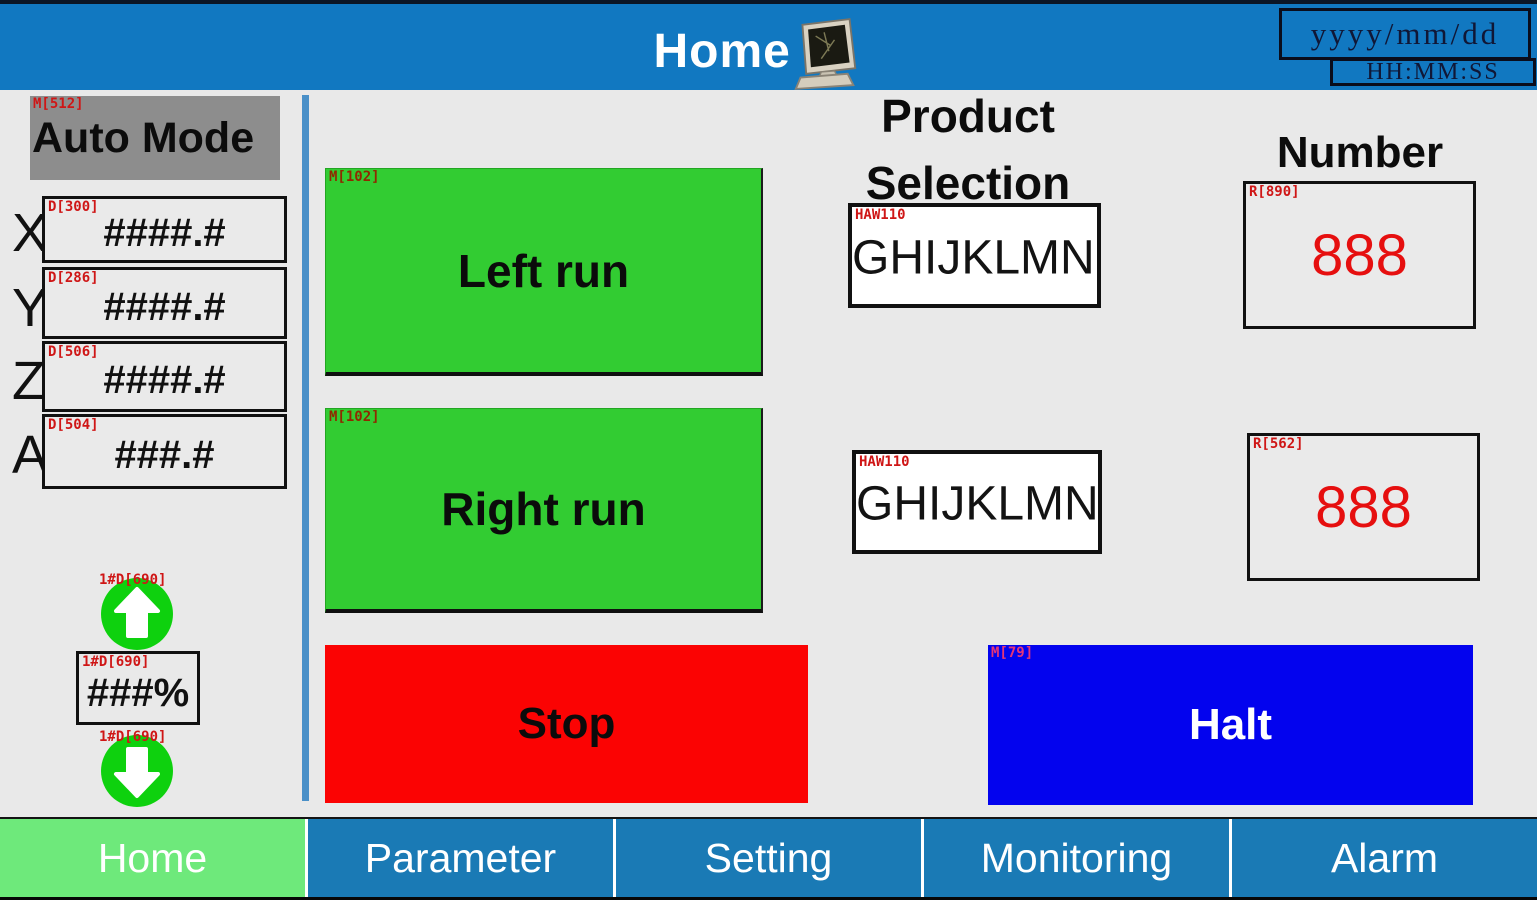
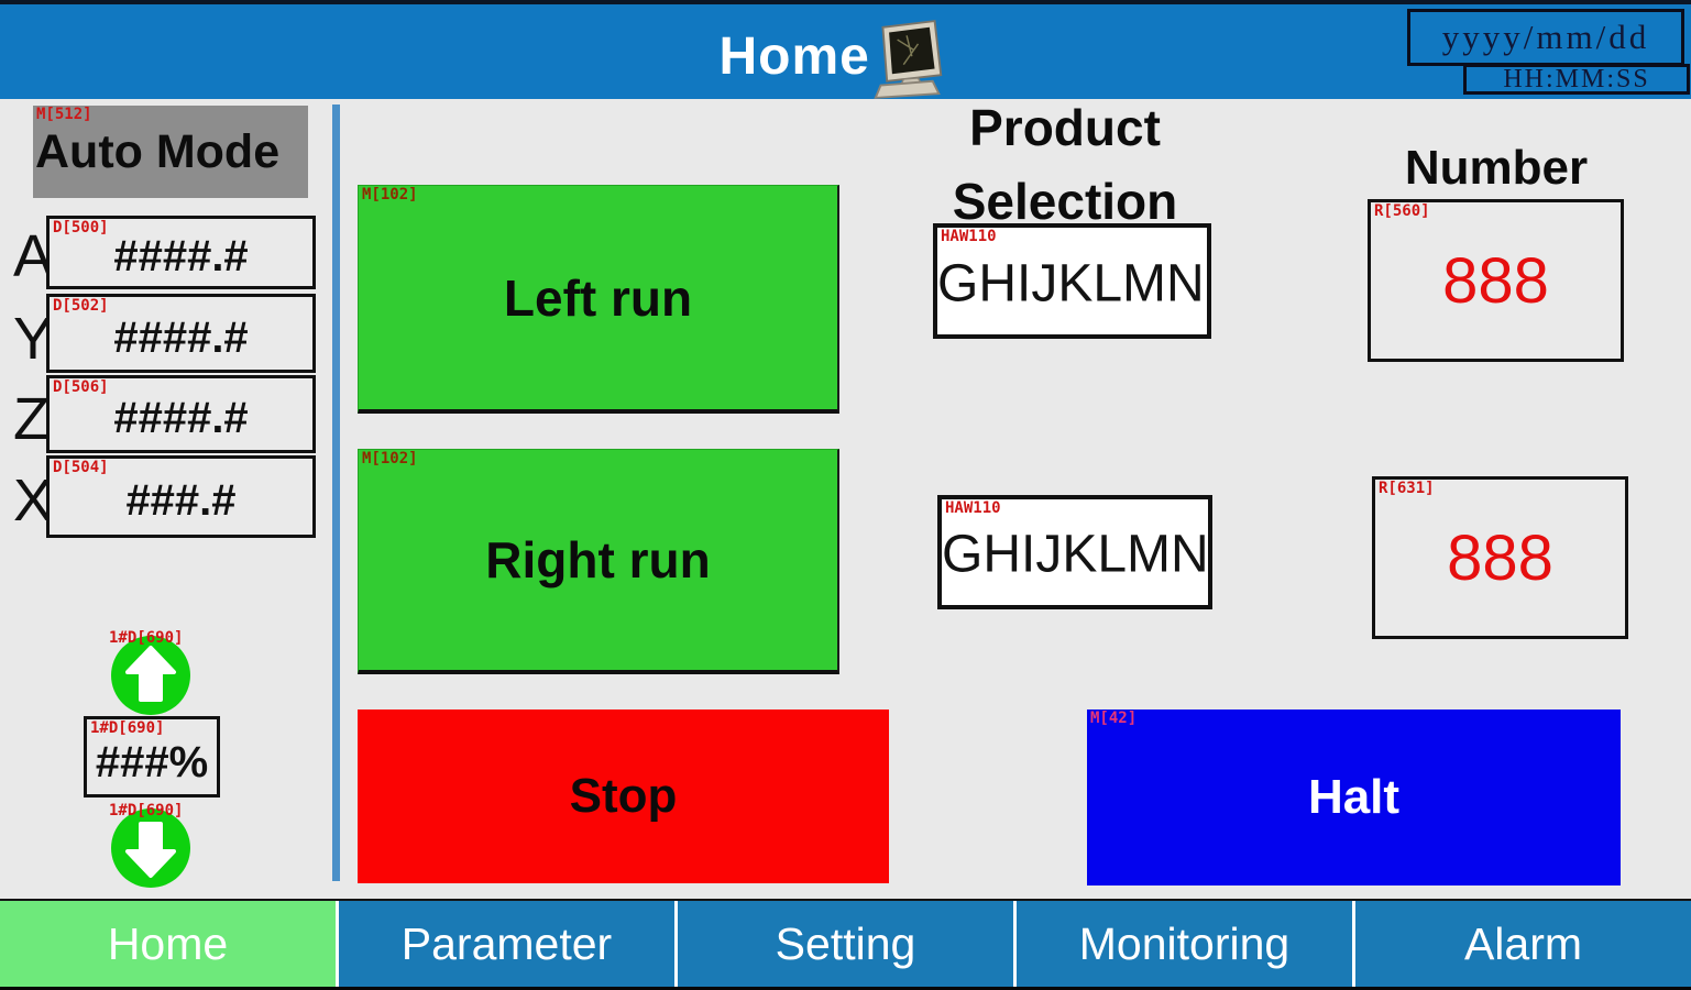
  Home
  yyyy/mm/dd
  HH:MM:SS
  M[512]
  Auto Mode
- X
+ A
- D[300]
+ D[500]
  ####.#
  Y
- D[286]
+ D[502]
  ####.#
  Z
  D[506]
  ####.#
- A
+ X
  D[504]
  ###.#
  1#D[690]
  1#D[690]
  ###%
  1#D[690]
  M[102]
  Left run
  M[102]
  Right run
  Stop
- M[79]
+ M[42]
  Halt
  Product
  Selection
  HAW110
  GHIJKLMN
  HAW110
  GHIJKLMN
  Number
- R[890]
+ R[560]
  888
- R[562]
+ R[631]
  888
  Home
  Parameter
  Setting
  Monitoring
  Alarm
